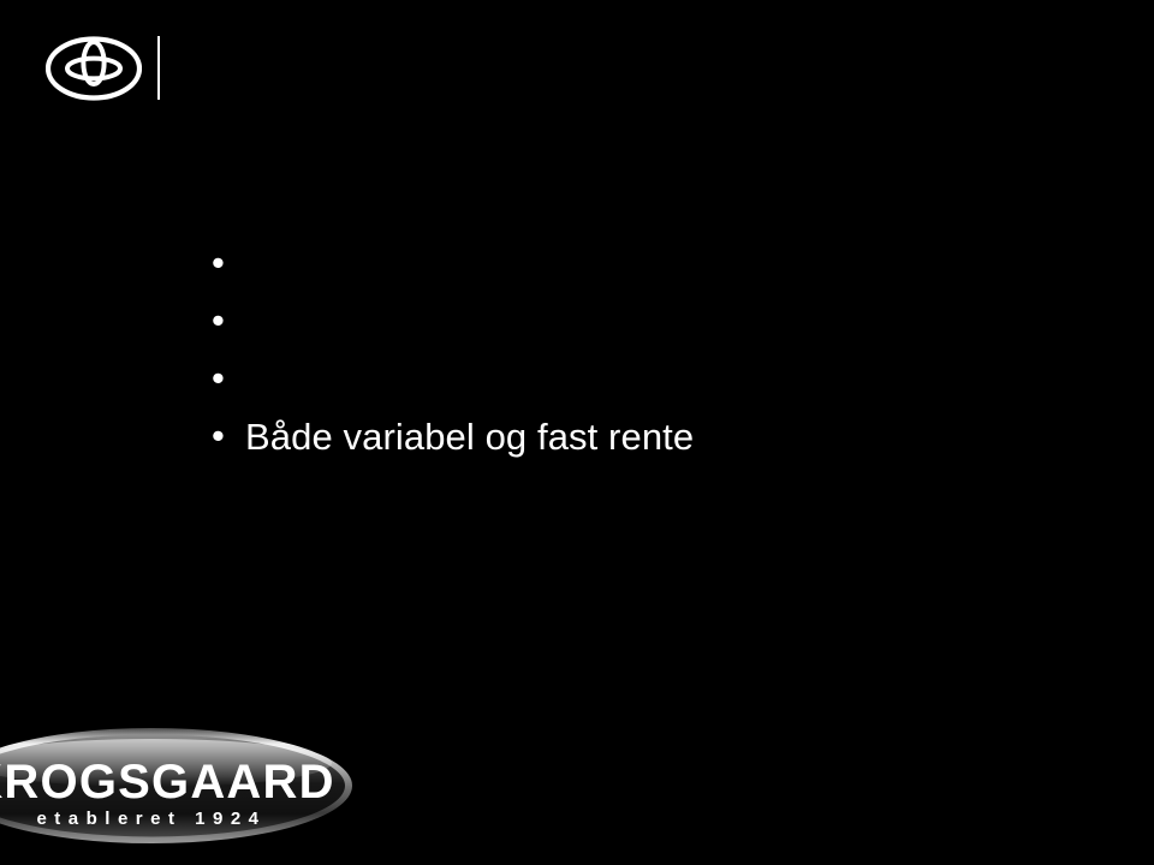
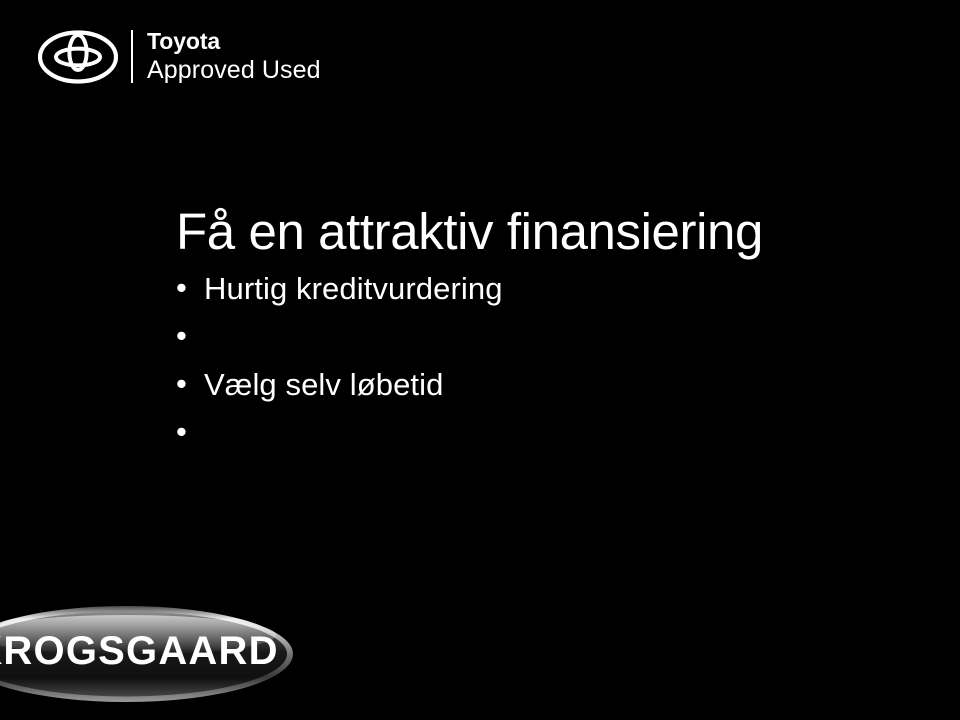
+ Toyota
+ Approved Used
+ Få en attraktiv finansiering
  •
+ Hurtig kreditvurdering
  •
  •
+ Vælg selv løbetid
  •
- Både variabel og fast rente
  ROGSGAARD
- etableret 1924
